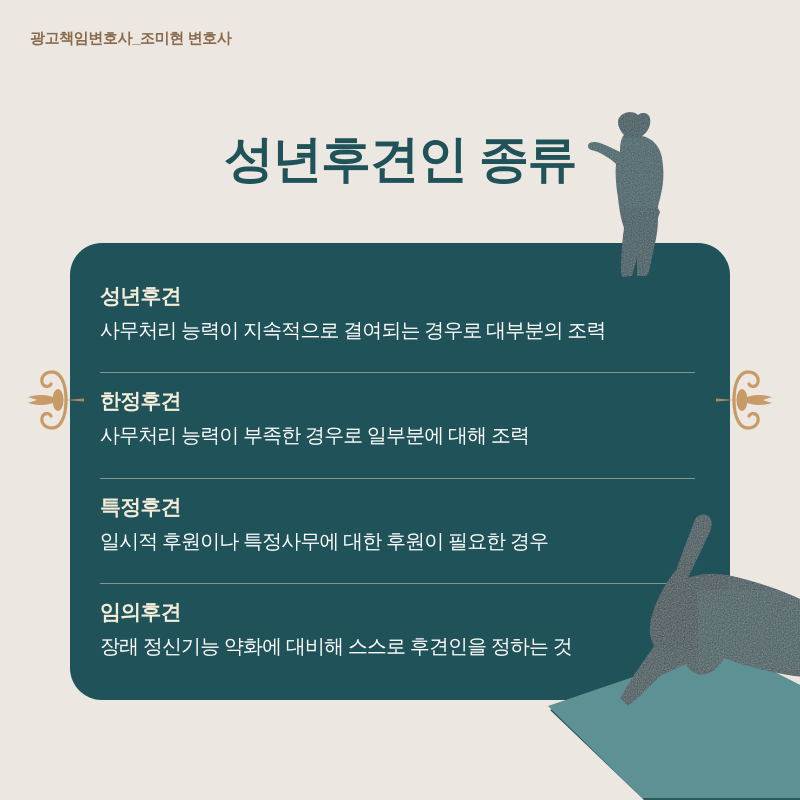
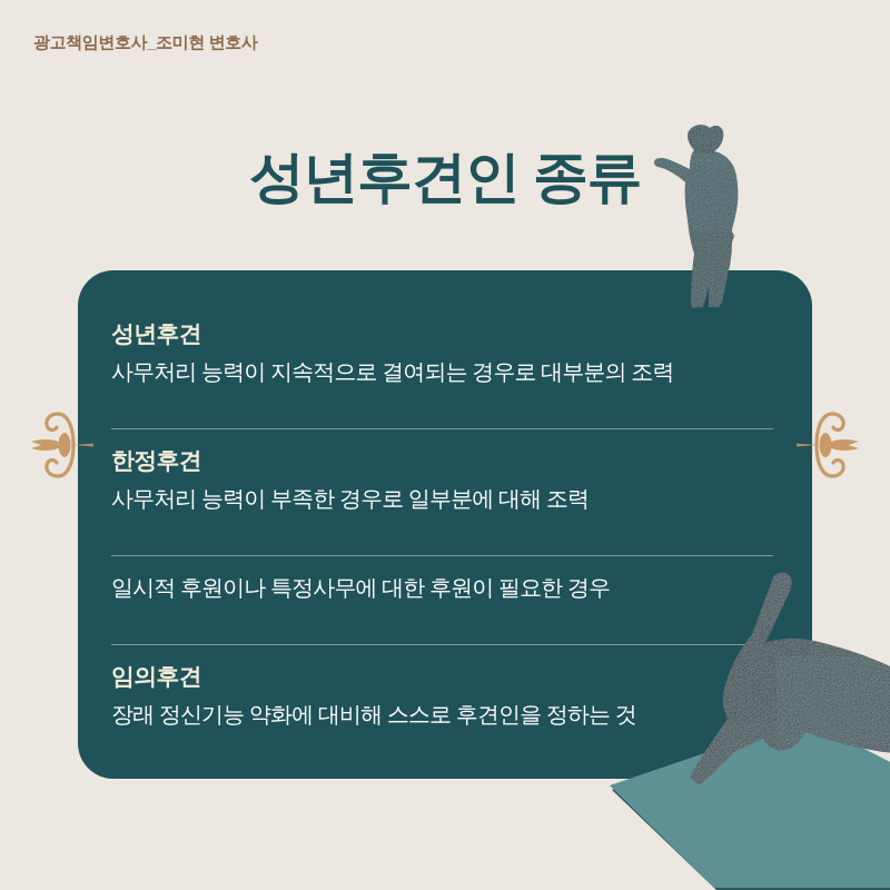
  광고책임변호사_조미현 변호사
  성년후견인 종류
  성년후견
  사무처리 능력이 지속적으로 결여되는 경우로 대부분의 조력
  한정후견
  사무처리 능력이 부족한 경우로 일부분에 대해 조력
- 특정후견
  일시적 후원이나 특정사무에 대한 후원이 필요한 경우
  임의후견
  장래 정신기능 약화에 대비해 스스로 후견인을 정하는 것
